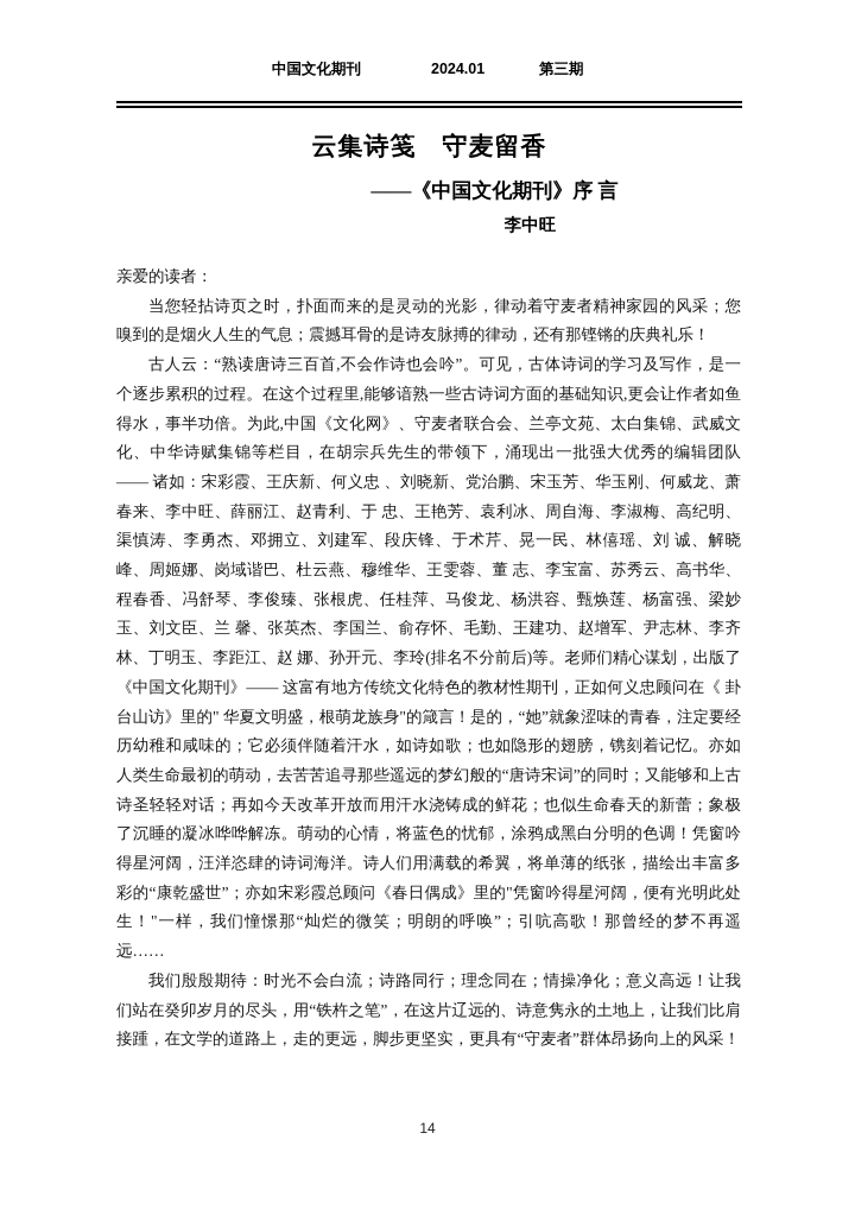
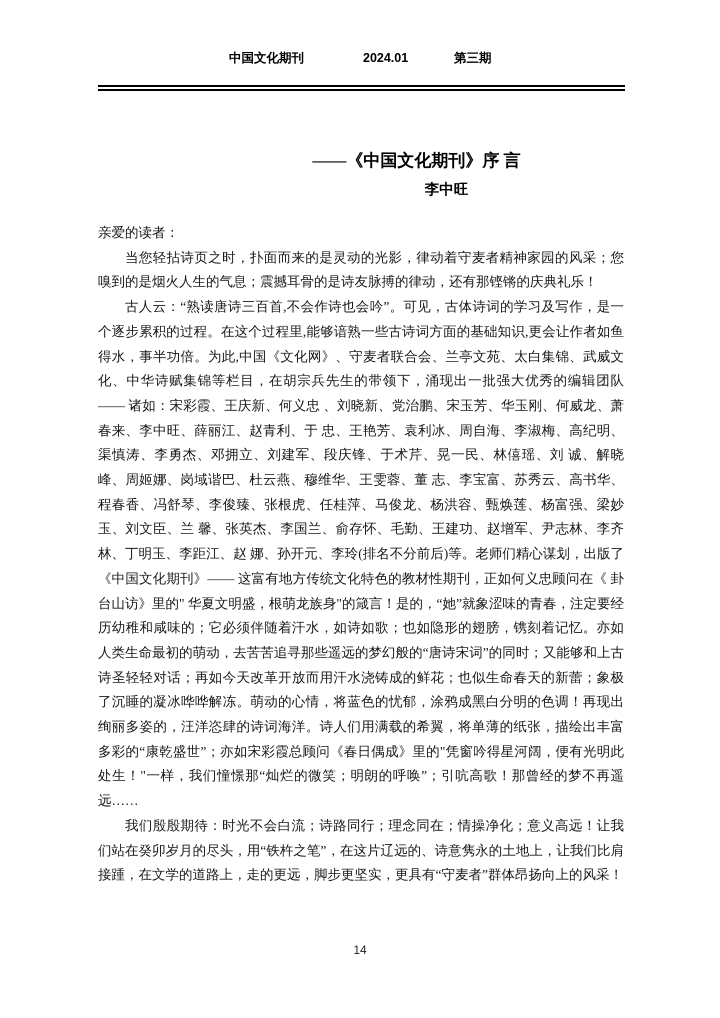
  中国文化期刊
  2024.01
  第三期
- 云集诗笺 守麦留香
  ——《中国文化期刊》序 言
  李中旺
  亲爱的读者：
  当您轻拈诗页之时，扑面而来的是灵动的光影，律动着守麦者精神家园的风采；您嗅到的是烟火人生的气息；震撼耳骨的是诗友脉搏的律动，还有那铿锵的庆典礼乐！
- 古人云：“熟读唐诗三百首,不会作诗也会吟”。可见，古体诗词的学习及写作，是一个逐步累积的过程。在这个过程里,能够谙熟一些古诗词方面的基础知识,更会让作者如鱼得水，事半功倍。为此,中国《文化网》、守麦者联合会、兰亭文苑、太白集锦、武威文化、中华诗赋集锦等栏目，在胡宗兵先生的带领下，涌现出一批强大优秀的编辑团队 —— 诸如：宋彩霞、王庆新、何义忠 、刘晓新、党治鹏、宋玉芳、华玉刚、何威龙、萧春来、李中旺、薛丽江、赵青利、于 忠、王艳芳、袁利冰、周自海、李淑梅、高纪明、渠慎涛、李勇杰、邓拥立、刘建军、段庆锋、于术芹、晃一民、林僖瑶、刘 诚、解晓峰、周姬娜、岗域谐巴、杜云燕、穆维华、王雯蓉、董 志、李宝富、苏秀云、高书华、程春香、冯舒琴、李俊臻、张根虎、任桂萍、马俊龙、杨洪容、甄焕莲、杨富强、梁妙玉、刘文臣、兰 馨、张英杰、李国兰、俞存怀、毛勤、王建功、赵增军、尹志林、李齐林、丁明玉、李距江、赵 娜、孙开元、李玲(排名不分前后)等。老师们精心谋划，出版了《中国文化期刊》—— 这富有地方传统文化特色的教材性期刊，正如何义忠顾问在《 卦台山访》里的" 华夏文明盛，根萌龙族身"的箴言！是的，“她”就象涩味的青春，注定要经历幼稚和咸味的；它必须伴随着汗水，如诗如歌；也如隐形的翅膀，镌刻着记忆。亦如人类生命最初的萌动，去苦苦追寻那些遥远的梦幻般的“唐诗宋词”的同时；又能够和上古诗圣轻轻对话；再如今天改革开放而用汗水浇铸成的鲜花；也似生命春天的新蕾；象极了沉睡的凝冰哗哗解冻。萌动的心情，将蓝色的忧郁，涂鸦成黑白分明的色调！凭窗吟得星河阔，汪洋恣肆的诗词海洋。诗人们用满载的希翼，将单薄的纸张，描绘出丰富多彩的“康乾盛世”；亦如宋彩霞总顾问《春日偶成》里的"凭窗吟得星河阔，便有光明此处生！"一样，我们憧憬那“灿烂的微笑；明朗的呼唤”；引吭高歌！那曾经的梦不再遥远……
+ 古人云：“熟读唐诗三百首,不会作诗也会吟”。可见，古体诗词的学习及写作，是一个逐步累积的过程。在这个过程里,能够谙熟一些古诗词方面的基础知识,更会让作者如鱼得水，事半功倍。为此,中国《文化网》、守麦者联合会、兰亭文苑、太白集锦、武威文化、中华诗赋集锦等栏目，在胡宗兵先生的带领下，涌现出一批强大优秀的编辑团队 —— 诸如：宋彩霞、王庆新、何义忠 、刘晓新、党治鹏、宋玉芳、华玉刚、何威龙、萧春来、李中旺、薛丽江、赵青利、于 忠、王艳芳、袁利冰、周自海、李淑梅、高纪明、渠慎涛、李勇杰、邓拥立、刘建军、段庆锋、于术芹、晃一民、林僖瑶、刘 诚、解晓峰、周姬娜、岗域谐巴、杜云燕、穆维华、王雯蓉、董 志、李宝富、苏秀云、高书华、程春香、冯舒琴、李俊臻、张根虎、任桂萍、马俊龙、杨洪容、甄焕莲、杨富强、梁妙玉、刘文臣、兰 馨、张英杰、李国兰、俞存怀、毛勤、王建功、赵增军、尹志林、李齐林、丁明玉、李距江、赵 娜、孙开元、李玲(排名不分前后)等。老师们精心谋划，出版了《中国文化期刊》—— 这富有地方传统文化特色的教材性期刊，正如何义忠顾问在《 卦台山访》里的" 华夏文明盛，根萌龙族身"的箴言！是的，“她”就象涩味的青春，注定要经历幼稚和咸味的；它必须伴随着汗水，如诗如歌；也如隐形的翅膀，镌刻着记忆。亦如人类生命最初的萌动，去苦苦追寻那些遥远的梦幻般的“唐诗宋词”的同时；又能够和上古诗圣轻轻对话；再如今天改革开放而用汗水浇铸成的鲜花；也似生命春天的新蕾；象极了沉睡的凝冰哗哗解冻。萌动的心情，将蓝色的忧郁，涂鸦成黑白分明的色调！再现出绚丽多姿的，汪洋恣肆的诗词海洋。诗人们用满载的希翼，将单薄的纸张，描绘出丰富多彩的“康乾盛世”；亦如宋彩霞总顾问《春日偶成》里的"凭窗吟得星河阔，便有光明此处生！"一样，我们憧憬那“灿烂的微笑；明朗的呼唤”；引吭高歌！那曾经的梦不再遥远……
  我们殷殷期待：时光不会白流；诗路同行；理念同在；情操净化；意义高远！让我们站在癸卯岁月的尽头，用“铁杵之笔”，在这片辽远的、诗意隽永的土地上，让我们比肩接踵，在文学的道路上，走的更远，脚步更坚实，更具有“守麦者”群体昂扬向上的风采！
  14
